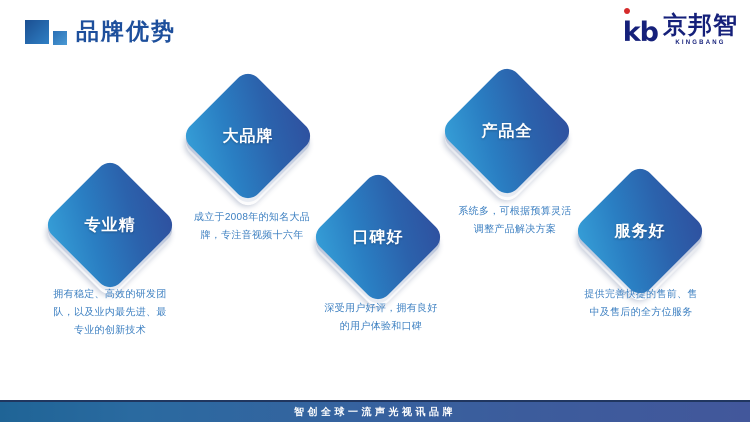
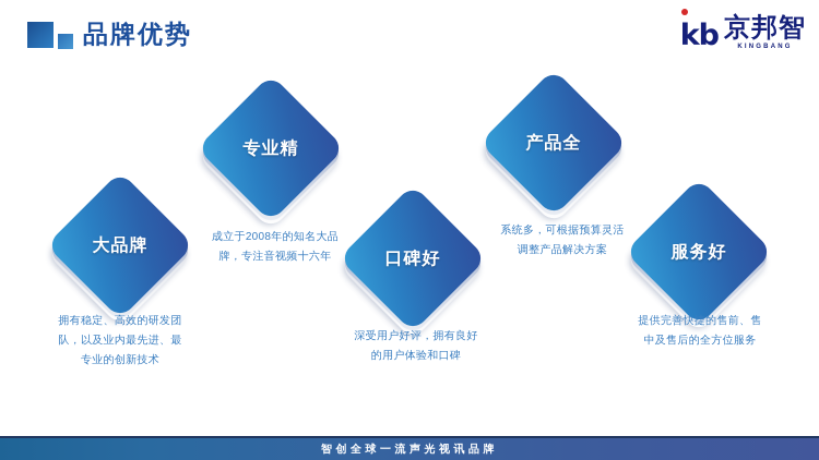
  品牌优势
  kb
  京邦智
- 专业精
+ 大品牌
  拥有稳定、高效的研发团
  队，以及业内最先进、最
  专业的创新技术
- 大品牌
+ 专业精
  成立于2008年的知名大品
  牌，专注音视频十六年
  口碑好
  深受用户好评，拥有良好
  的用户体验和口碑
  产品全
  系统多，可根据预算灵活
  调整产品解决方案
  服务好
  提供完善快捷的售前、售
  中及售后的全方位服务
  智创全球一流声光视讯品牌
